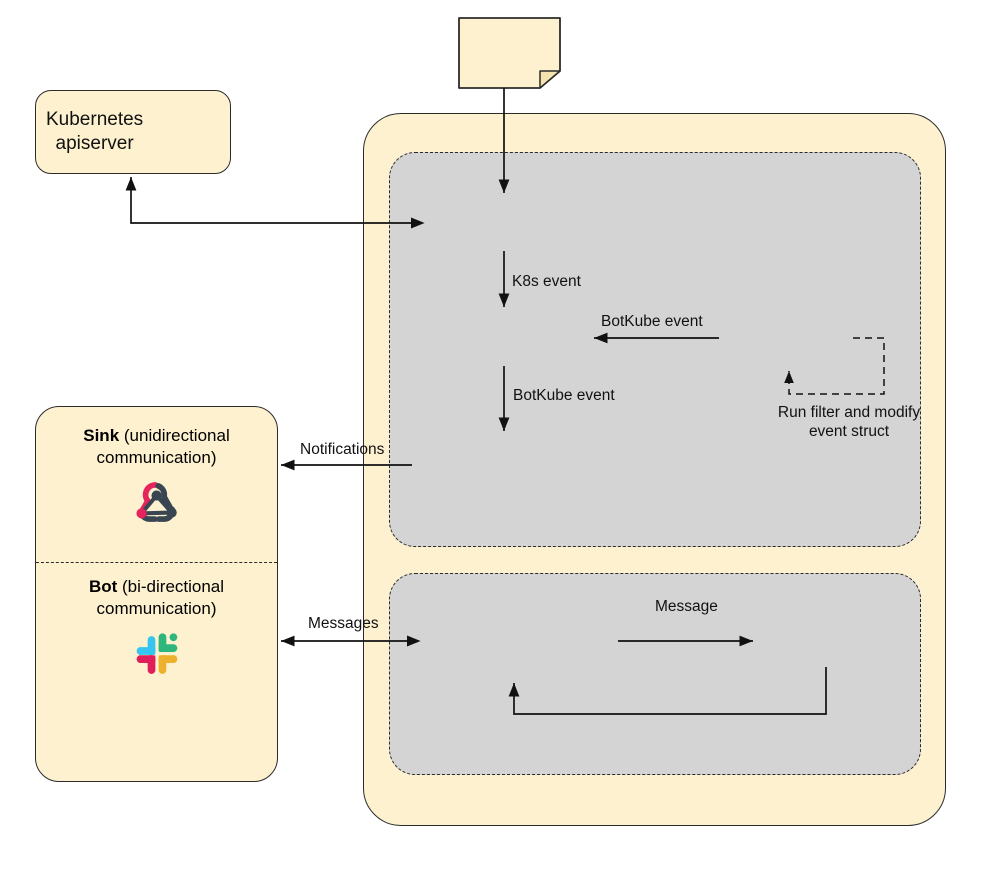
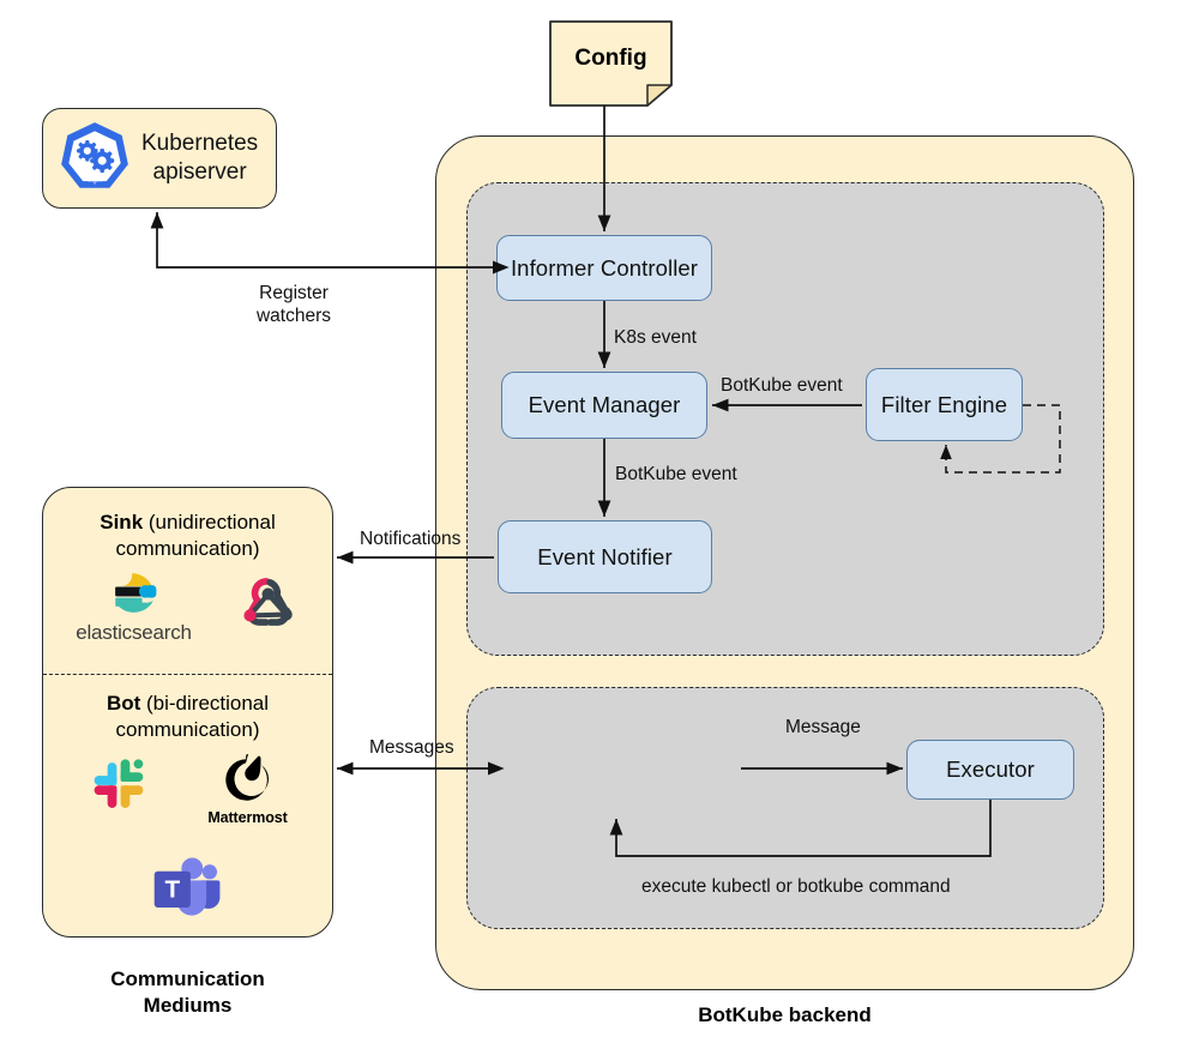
  Sink (unidirectional
  communication)
+ elasticsearch
  Bot (bi-directional
  communication)
+ Mattermost
+ T
+ Communication
+ Mediums
+ BotKube backend
+ Config
+ api
  Kubernetes
  apiserver
+ Informer Controller
+ Event Manager
+ Filter Engine
+ Event Notifier
+ Executor
+ Register
+ watchers
  K8s event
  BotKube event
  BotKube event
- Run filter and modify
- event struct
  Notifications
  Messages
  Message
+ execute kubectl or botkube command
